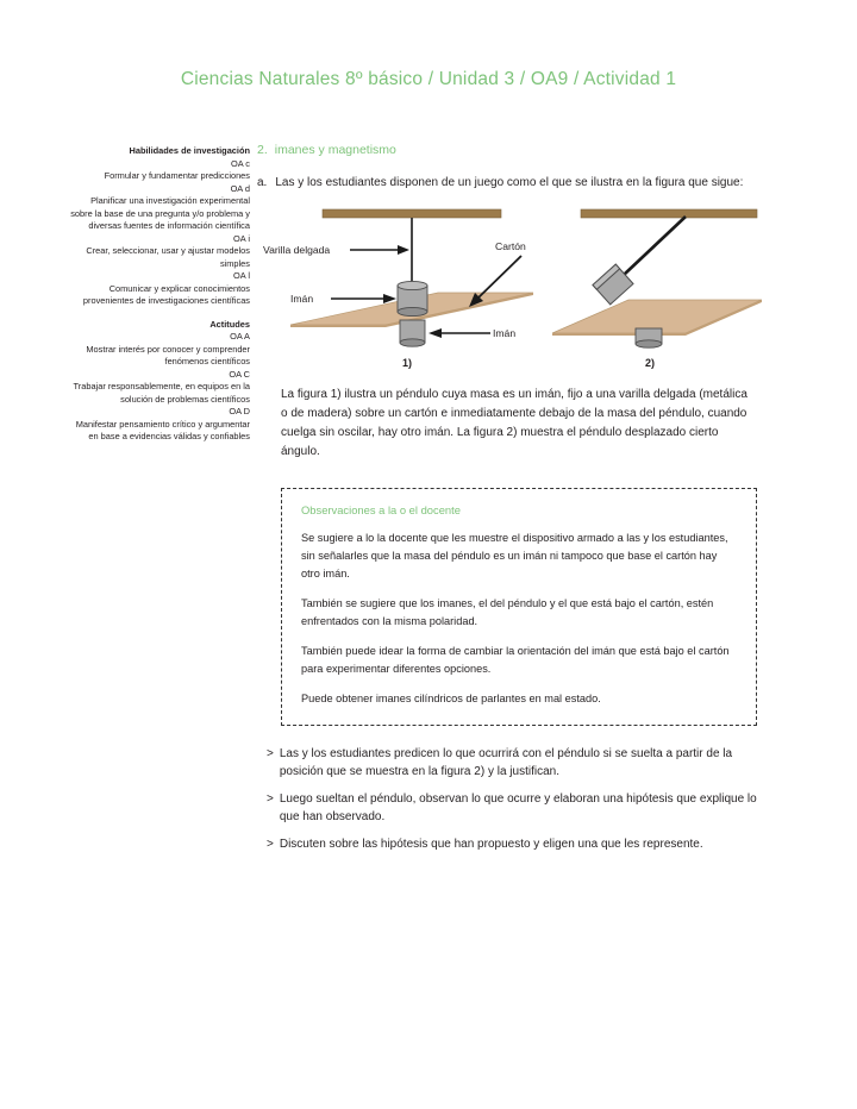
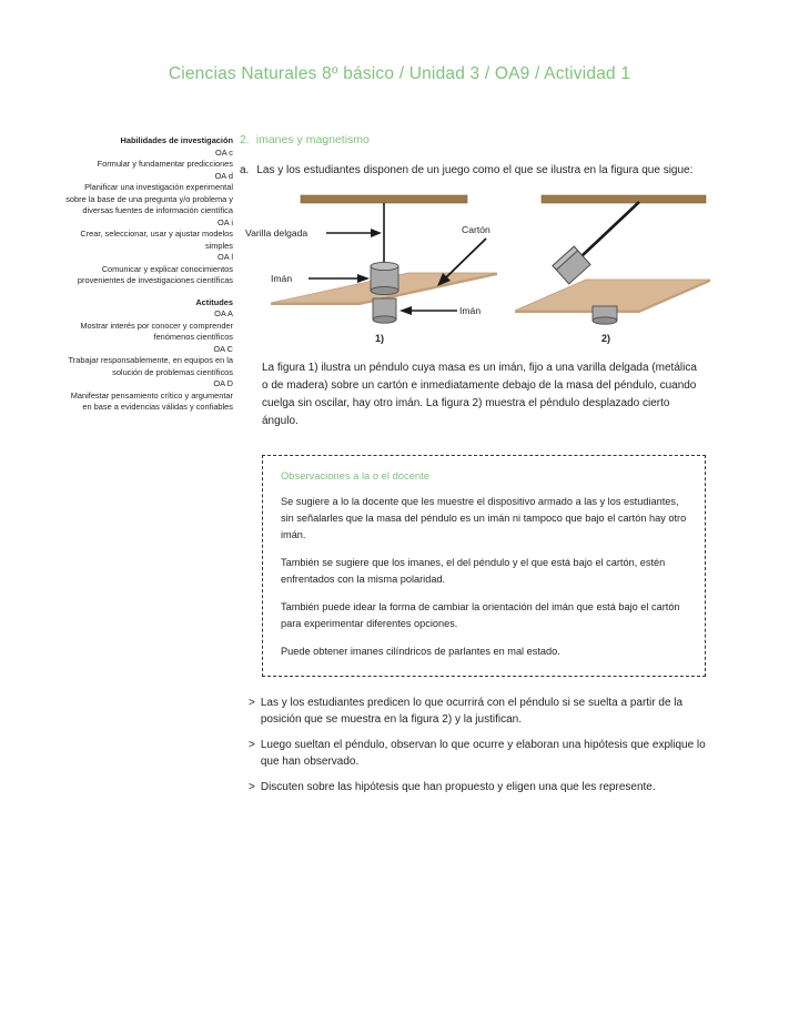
  Ciencias Naturales 8º básico / Unidad 3 / OA9 / Actividad 1
  Habilidades de investigación
  OA c
  Formular y fundamentar predicciones
  OA d
  Planificar una investigación experimental sobre la base de una pregunta y/o problema y diversas fuentes de información científica
  OA i
  Crear, seleccionar, usar y ajustar modelos simples
  OA l
  Comunicar y explicar conocimientos provenientes de investigaciones científicas
  Actitudes
  OA A
  Mostrar interés por conocer y comprender fenómenos científicos
  OA C
  Trabajar responsablemente, en equipos en la solución de problemas científicos
  OA D
  Manifestar pensamiento crítico y argumentar en base a evidencias válidas y confiables
  2.
  imanes y magnetismo
  a.
  Las y los estudiantes disponen de un juego como el que se ilustra en la figura que sigue:
  Varilla delgada
  Imán
  Cartón
  Imán
  1)
  2)
  La figura 1) ilustra un péndulo cuya masa es un imán, fijo a una varilla delgada (metálica o de madera) sobre un cartón e inmediatamente debajo de la masa del péndulo, cuando cuelga sin oscilar, hay otro imán. La figura 2) muestra el péndulo desplazado cierto ángulo.
  Observaciones a la o el docente
- Se sugiere a lo la docente que les muestre el dispositivo armado a las y los estudiantes, sin señalarles que la masa del péndulo es un imán ni tampoco que base el cartón hay otro imán.
+ Se sugiere a lo la docente que les muestre el dispositivo armado a las y los estudiantes, sin señalarles que la masa del péndulo es un imán ni tampoco que bajo el cartón hay otro imán.
  También se sugiere que los imanes, el del péndulo y el que está bajo el cartón, estén enfrentados con la misma polaridad.
  También puede idear la forma de cambiar la orientación del imán que está bajo el cartón para experimentar diferentes opciones.
  Puede obtener imanes cilíndricos de parlantes en mal estado.
  >
  Las y los estudiantes predicen lo que ocurrirá con el péndulo si se suelta a partir de la posición que se muestra en la figura 2) y la justifican.
  >
  Luego sueltan el péndulo, observan lo que ocurre y elaboran una hipótesis que explique lo que han observado.
  >
  Discuten sobre las hipótesis que han propuesto y eligen una que les represente.
